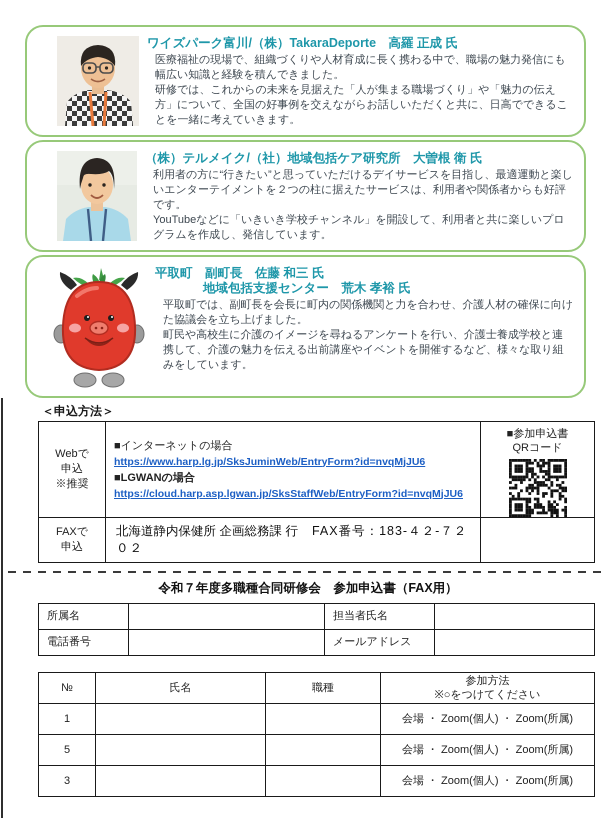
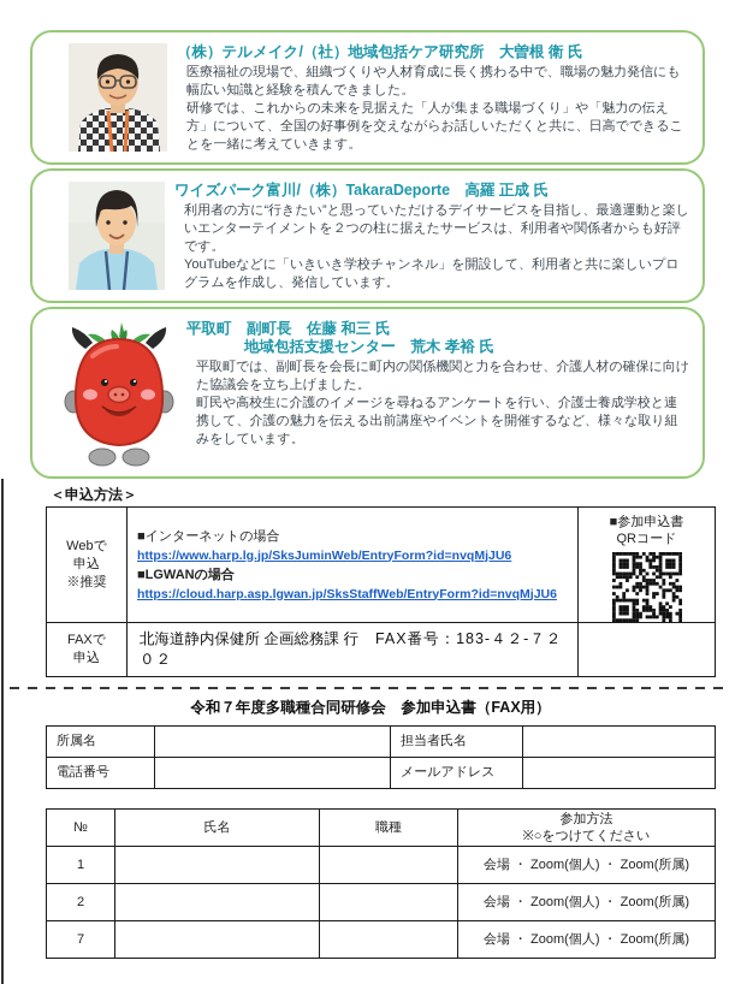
- ワイズパーク富川/（株）TakaraDeporte 高羅 正成 氏
+ （株）テルメイク/（社）地域包括ケア研究所 大曽根 衛 氏
  医療福祉の現場で、組織づくりや人材育成に長く携わる中で、職場の魅力発信にも幅広い知識と経験を積んできました。
  研修では、これからの未来を見据えた「人が集まる職場づくり」や「魅力の伝え方」について、全国の好事例を交えながらお話しいただくと共に、日高でできることを一緒に考えていきます。
- （株）テルメイク/（社）地域包括ケア研究所 大曽根 衛 氏
+ ワイズパーク富川/（株）TakaraDeporte 高羅 正成 氏
  利用者の方に“行きたい”と思っていただけるデイサービスを目指し、最適運動と楽しいエンターテイメントを２つの柱に据えたサービスは、利用者や関係者からも好評です。
  YouTubeなどに「いきいき学校チャンネル」を開設して、利用者と共に楽しいプログラムを作成し、発信しています。
  平取町 副町長 佐藤 和三 氏
  地域包括支援センター 荒木 孝裕 氏
  平取町では、副町長を会長に町内の関係機関と力を合わせ、介護人材の確保に向けた協議会を立ち上げました。
  町民や高校生に介護のイメージを尋ねるアンケートを行い、介護士養成学校と連携して、介護の魅力を伝える出前講座やイベントを開催するなど、様々な取り組みをしています。
  ＜申込方法＞
  Webで申込 ※推奨	■インターネットの場合 https://www.harp.lg.jp/SksJuminWeb/EntryForm?id=nvqMjJU6 ■LGWANの場合 https://cloud.harp.asp.lgwan.jp/SksStaffWeb/EntryForm?id=nvqMjJU6	■参加申込書 QRコード
  FAXで申込	北海道静内保健所 企画総務課 行 FAX番号：183-４２-７２０２
  令和７年度多職種合同研修会 参加申込書（FAX用）
  所属名		担当者氏名
  電話番号		メールアドレス
  №	氏名	職種	参加方法 ※○をつけてください
  1			会場 ・ Zoom(個人) ・ Zoom(所属)
- 5			会場 ・ Zoom(個人) ・ Zoom(所属)
+ 2			会場 ・ Zoom(個人) ・ Zoom(所属)
- 3			会場 ・ Zoom(個人) ・ Zoom(所属)
+ 7			会場 ・ Zoom(個人) ・ Zoom(所属)
